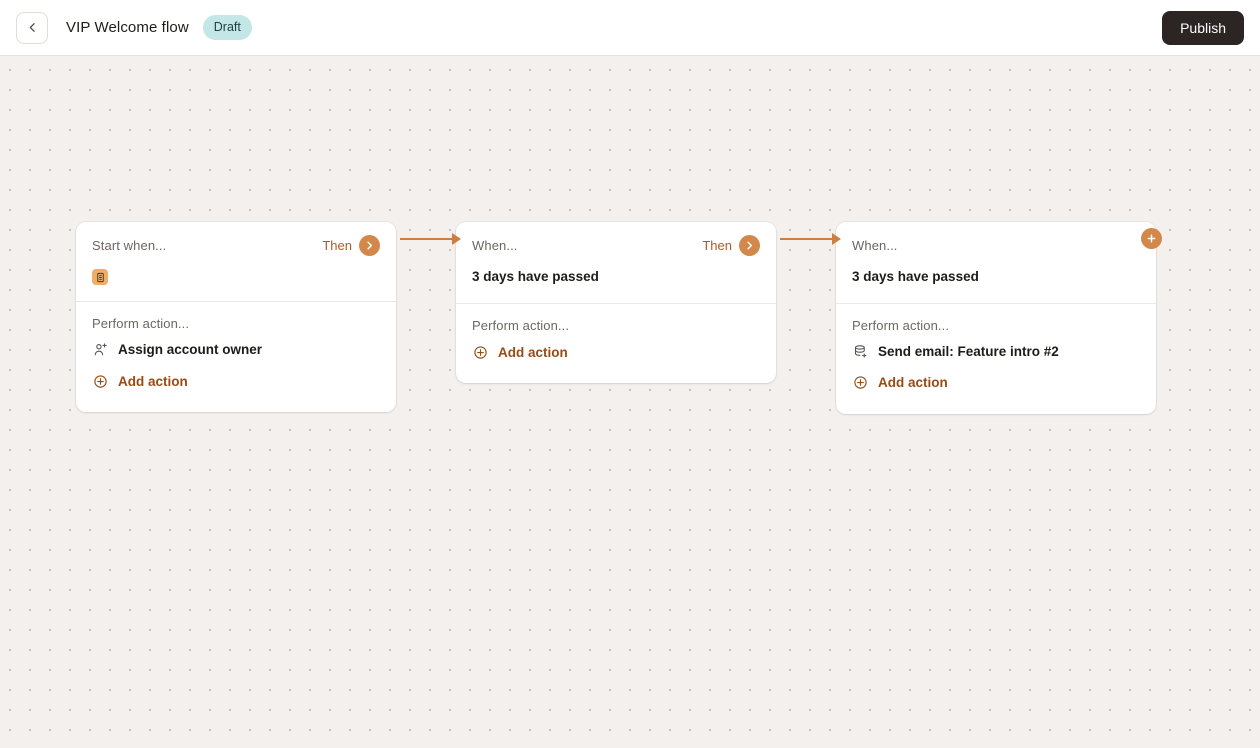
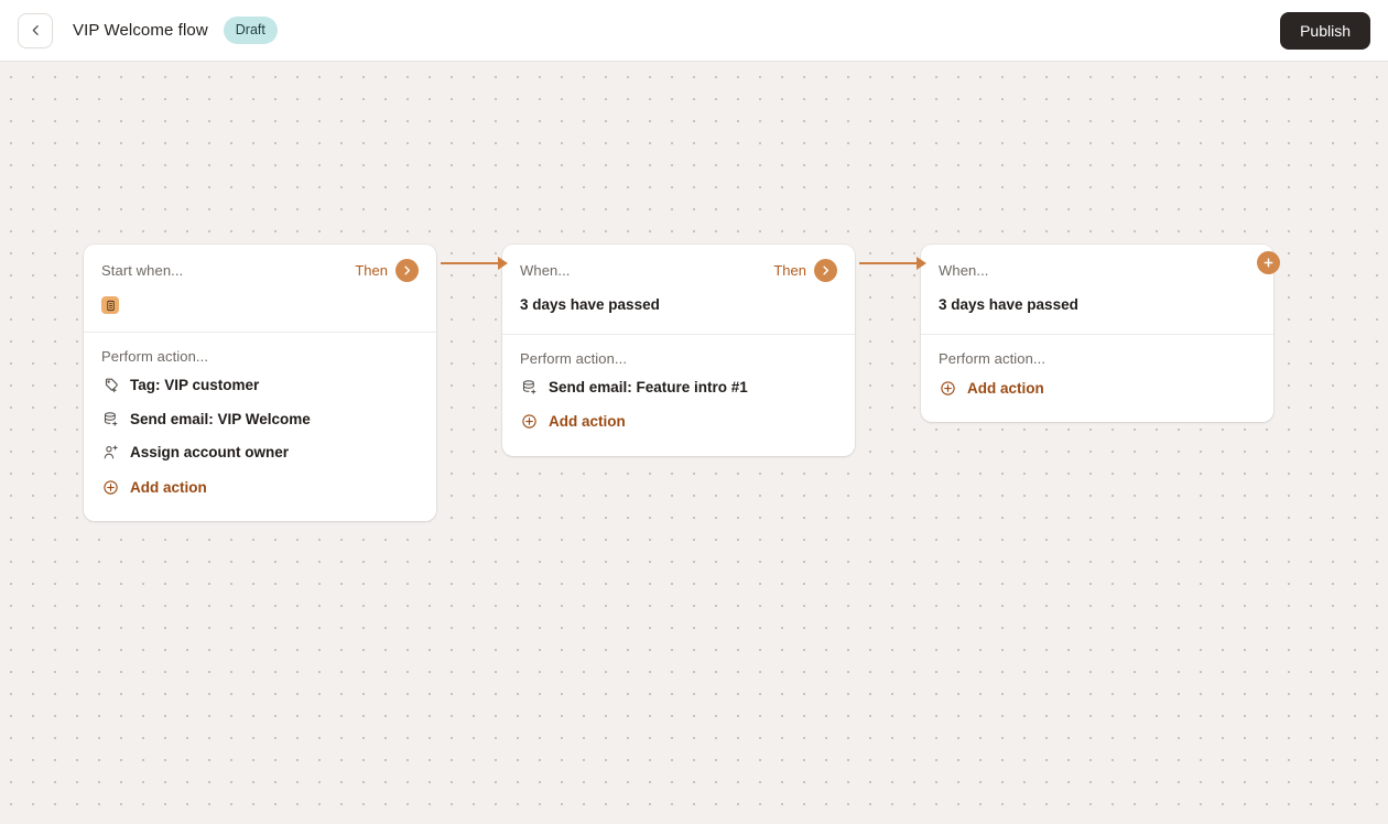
  VIP Welcome flow
  Draft
  Publish
  Start when...
  Then
  Perform action...
+ Tag: VIP customer
+ Send email: VIP Welcome
  Assign account owner
  Add action
  When...
  Then
  3 days have passed
  Perform action...
+ Send email: Feature intro #1
  Add action
  When...
  3 days have passed
  Perform action...
- Send email: Feature intro #2
  Add action
